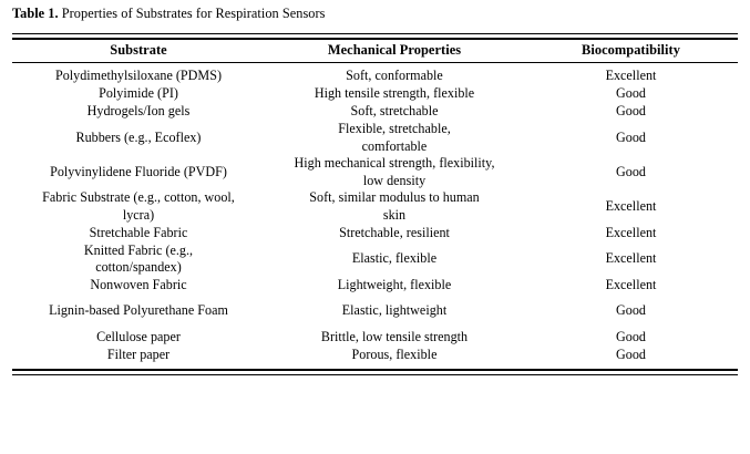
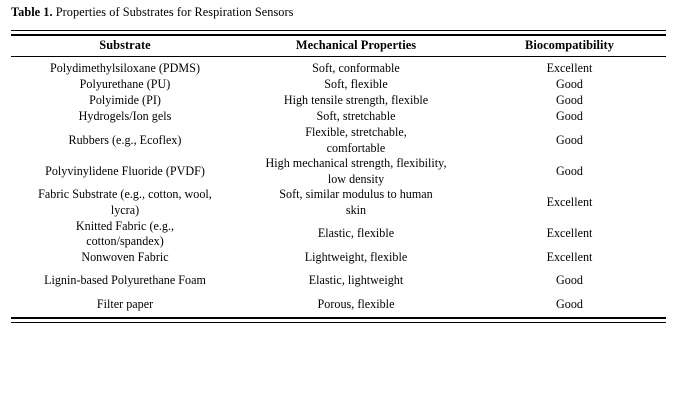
  Table 1. Properties of Substrates for Respiration Sensors
  Substrate	Mechanical Properties	Biocompatibility
  Polydimethylsiloxane (PDMS)	Soft, conformable	Excellent
+ Polyurethane (PU)	Soft, flexible	Good
  Polyimide (PI)	High tensile strength, flexible	Good
  Hydrogels/Ion gels	Soft, stretchable	Good
  Rubbers (e.g., Ecoflex)	Flexible, stretchable, comfortable	Good
  Polyvinylidene Fluoride (PVDF)	High mechanical strength, flexibility, low density	Good
  Fabric Substrate (e.g., cotton, wool, lycra)	Soft, similar modulus to human skin	Excellent
- Stretchable Fabric	Stretchable, resilient	Excellent
  Knitted Fabric (e.g., cotton/spandex)	Elastic, flexible	Excellent
  Nonwoven Fabric	Lightweight, flexible	Excellent
  Lignin-based Polyurethane Foam	Elastic, lightweight	Good
- Cellulose paper	Brittle, low tensile strength	Good
  Filter paper	Porous, flexible	Good
